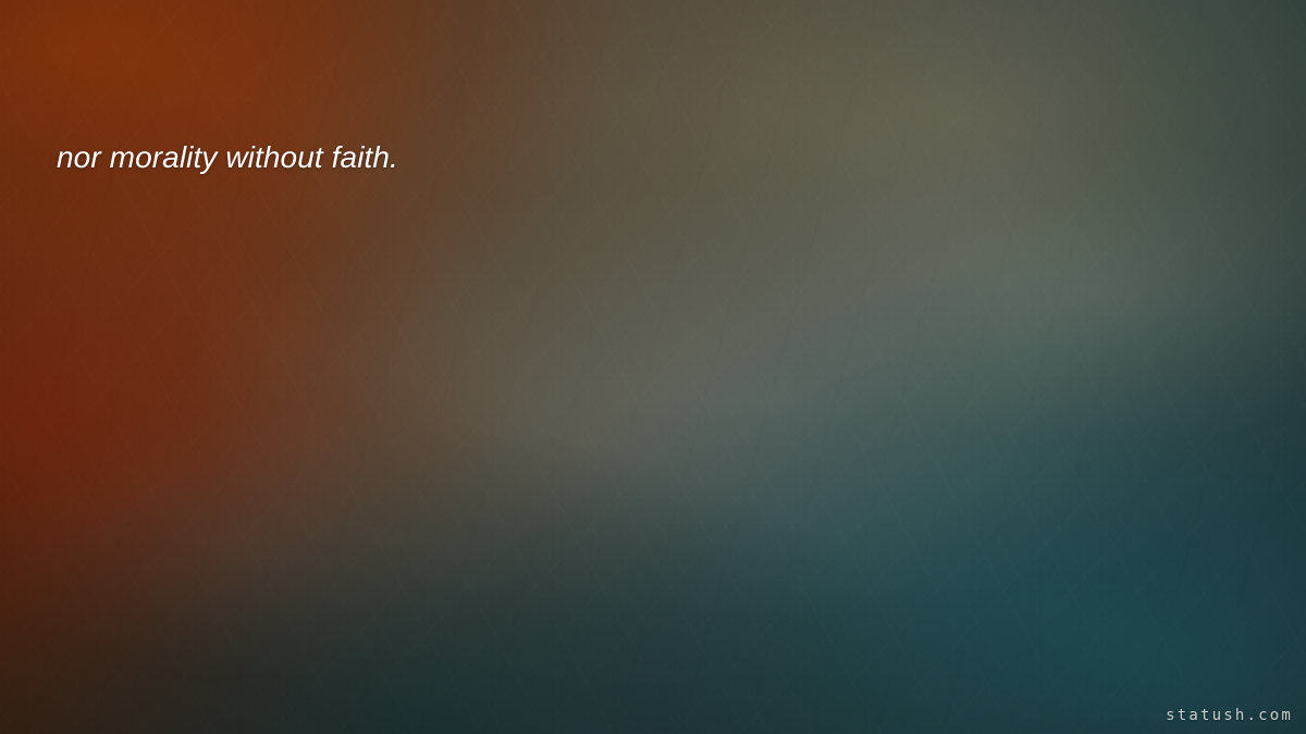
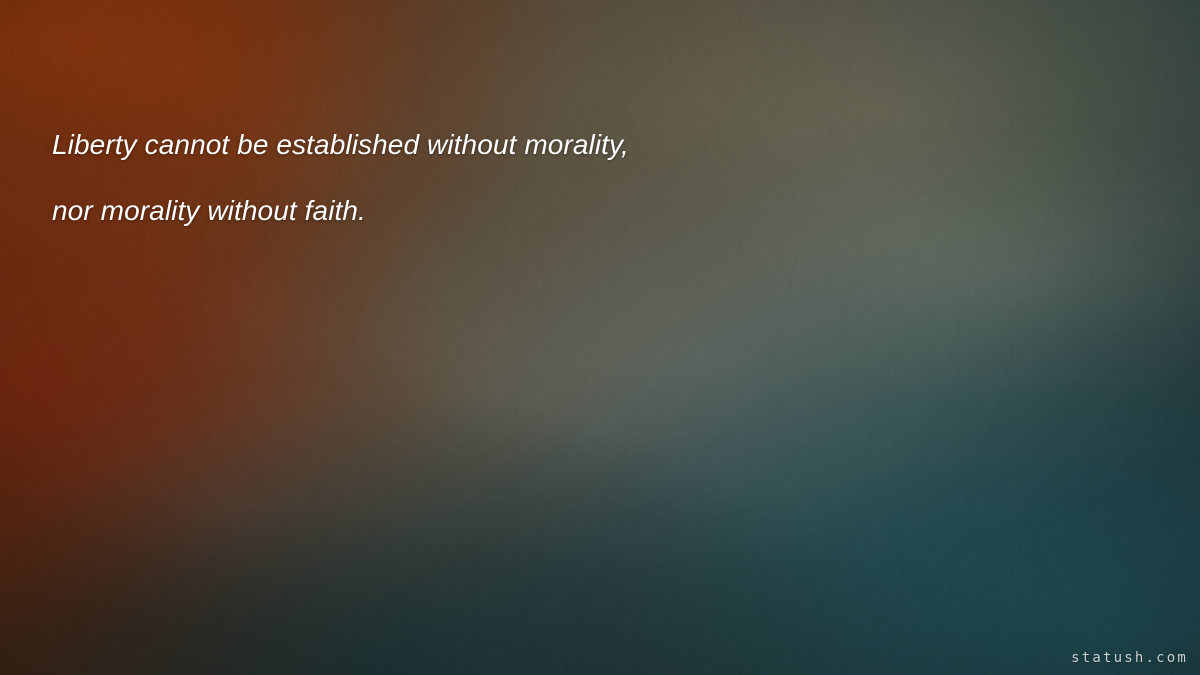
+ Liberty cannot be established without morality,
  nor morality without faith.
  statush.com
